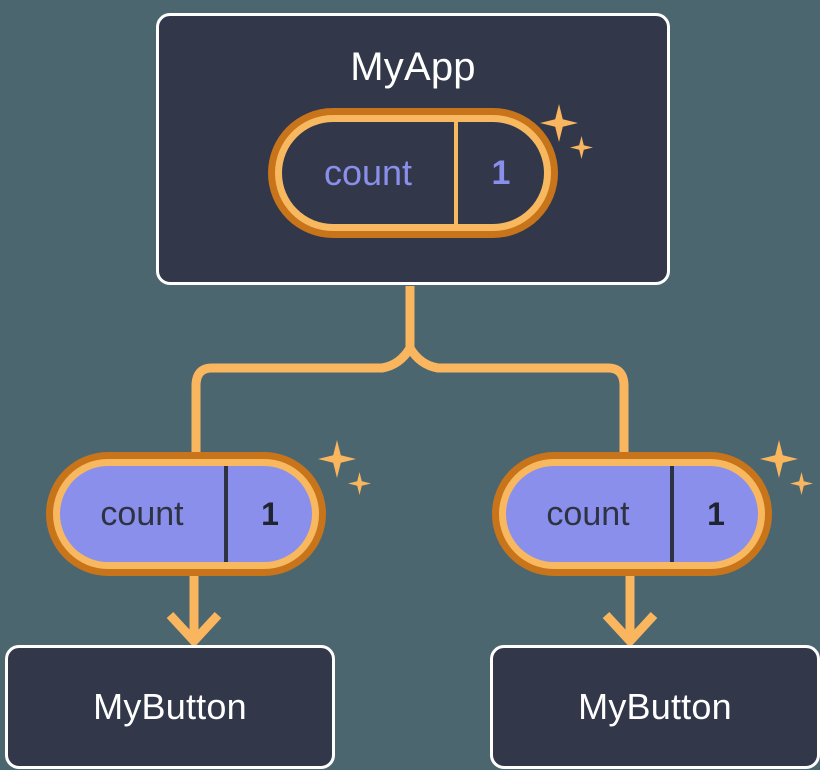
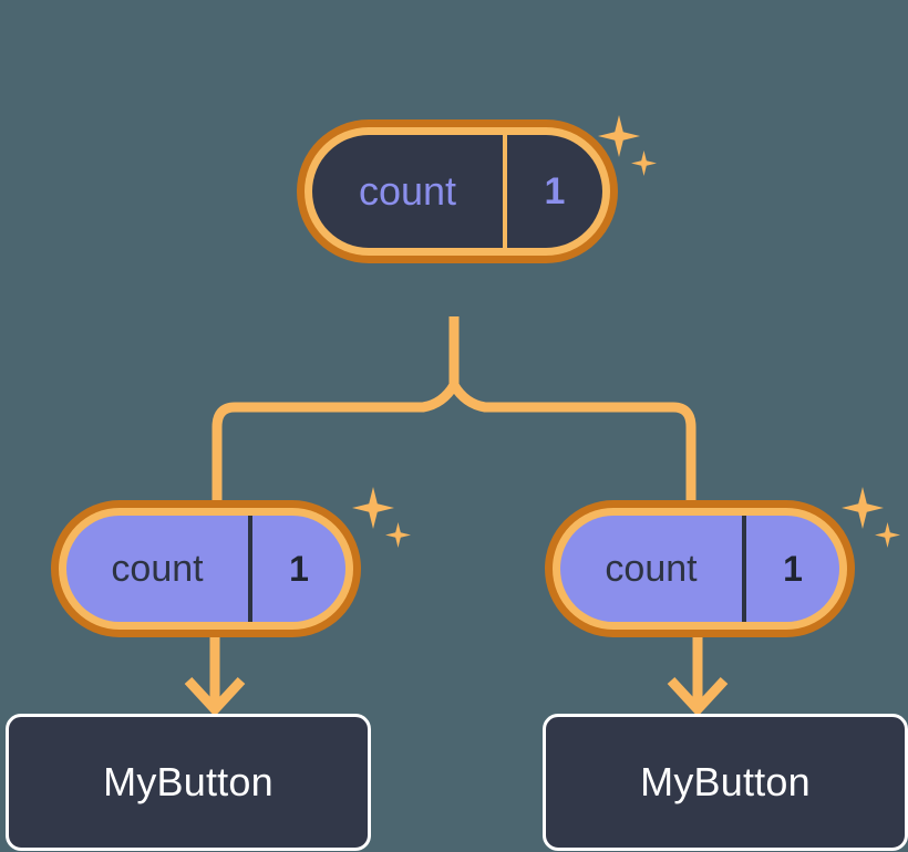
- MyApp
  count
  1
  count
  1
  MyButton
  count
  1
  MyButton
